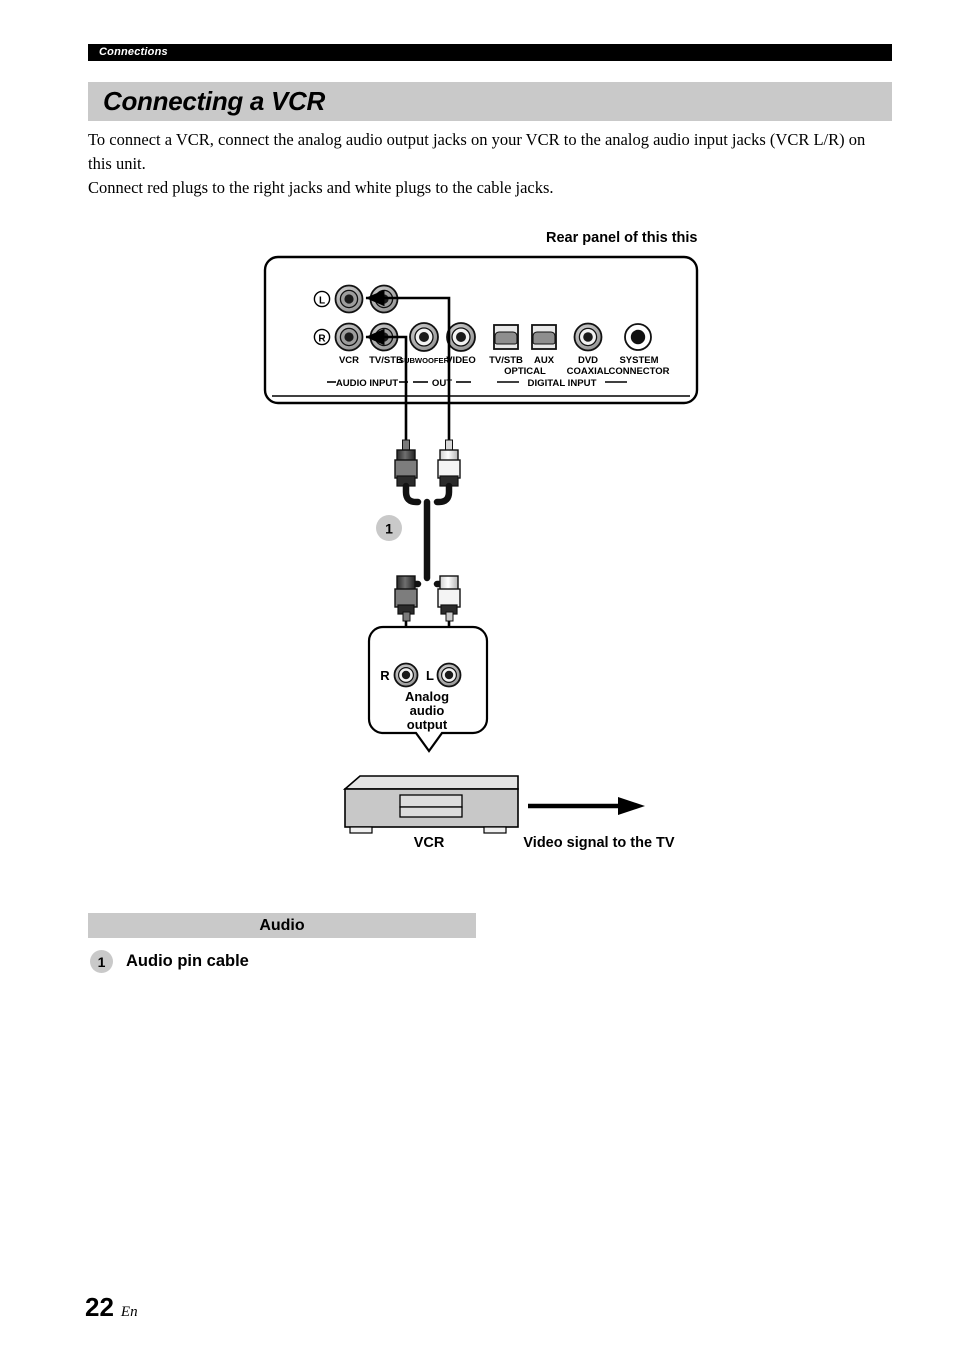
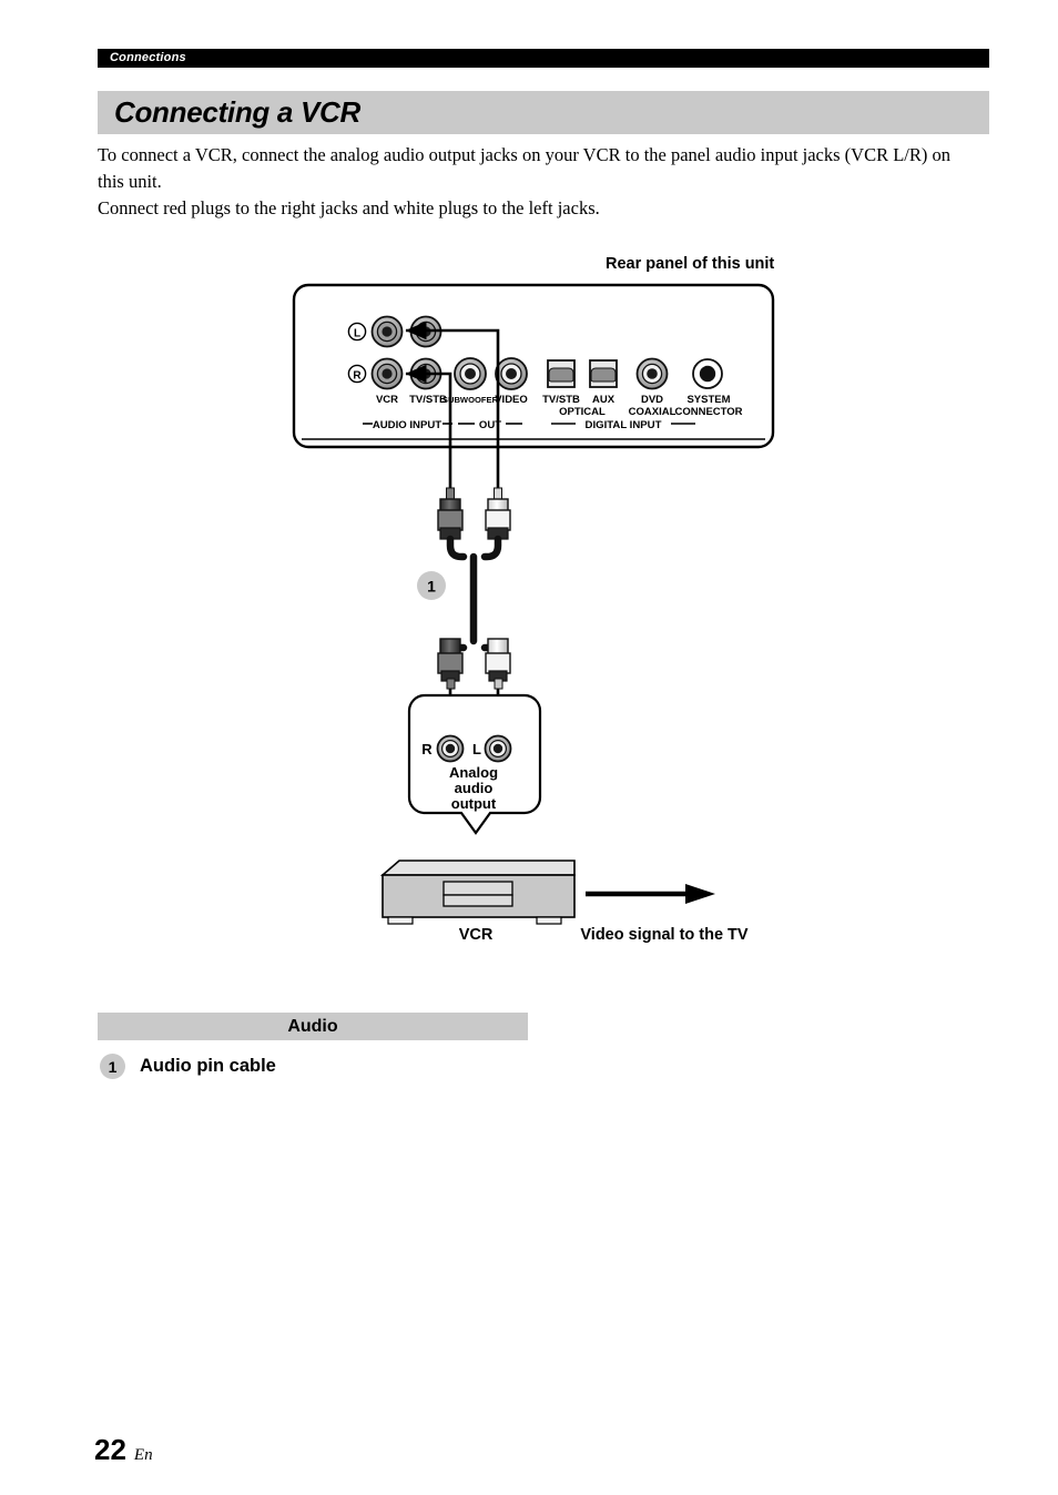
  Connections
  Connecting a VCR
- To connect a VCR, connect the analog audio output jacks on your VCR to the analog audio input jacks (VCR L/R) on
+ To connect a VCR, connect the analog audio output jacks on your VCR to the panel audio input jacks (VCR L/R) on
  this unit.
- Connect red plugs to the right jacks and white plugs to the cable jacks.
+ Connect red plugs to the right jacks and white plugs to the left jacks.
- Rear panel of this this
+ Rear panel of this unit
  L
  R
  VCR
  TV/STB
  SBWOOFER
  IDEO
  TV/STB
  AUX
  OPTICAL
  DVD
  COAXIAL
  SYSTEM
  CONNECTOR
  AUDIO INPUT
  DIGITAL INPUT
  1
  R
  L
  Analog
  audio
  output
  VCR
  Video signal to the TV
  Audio
  1
  Audio pin cable
  22
  En
